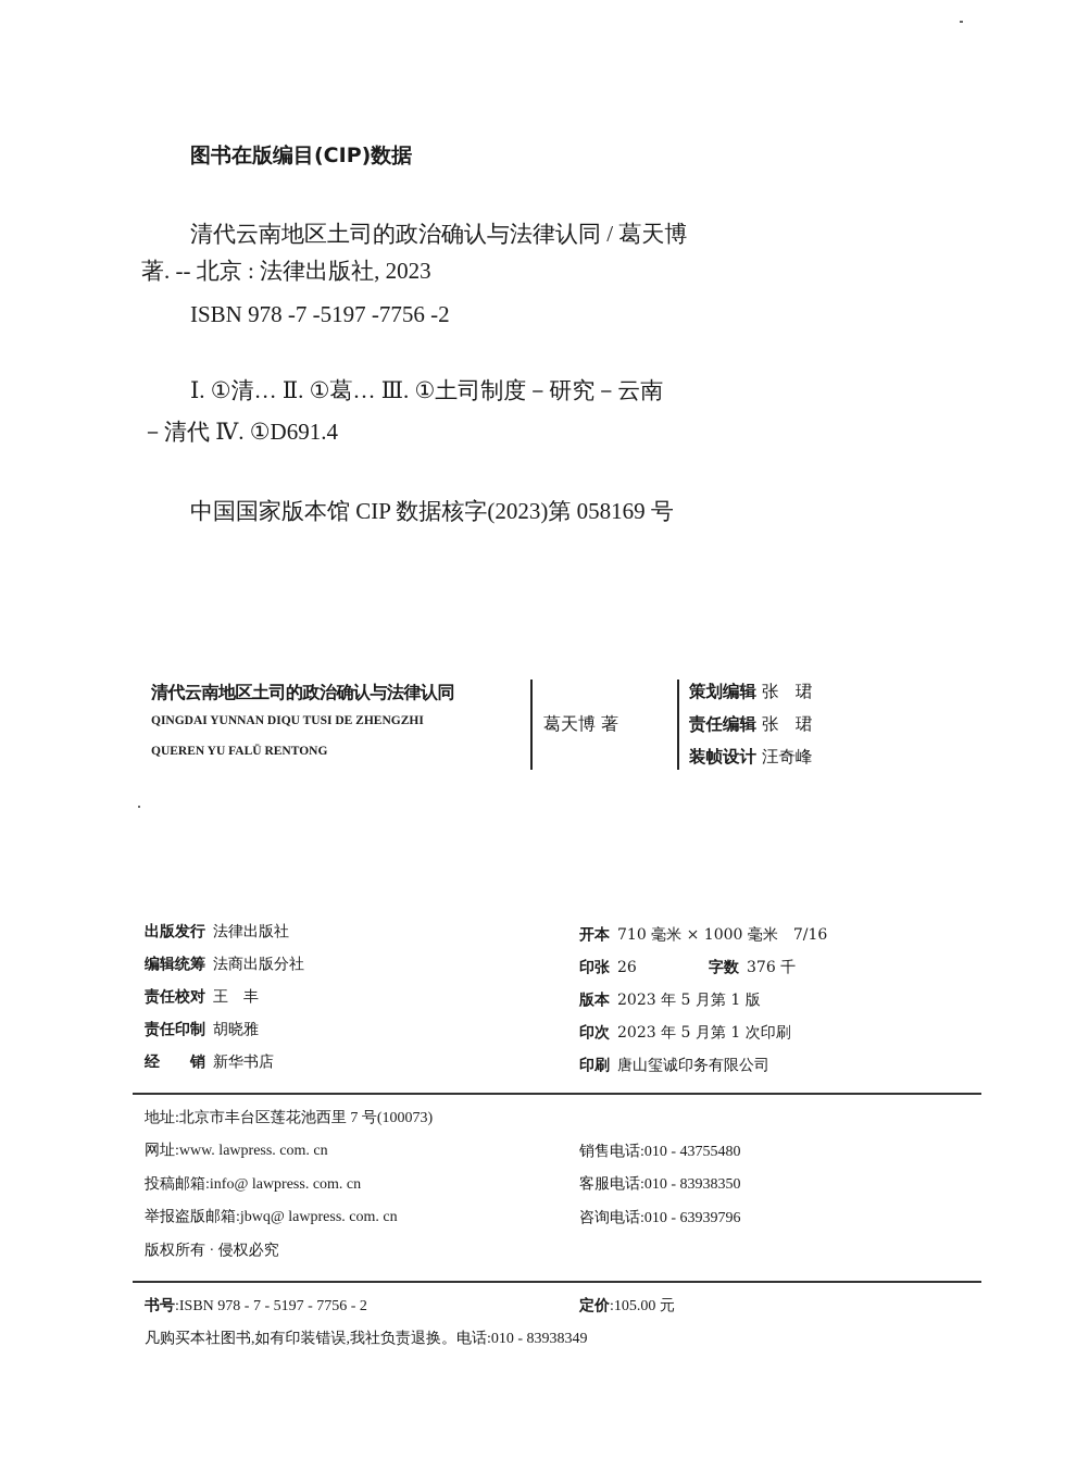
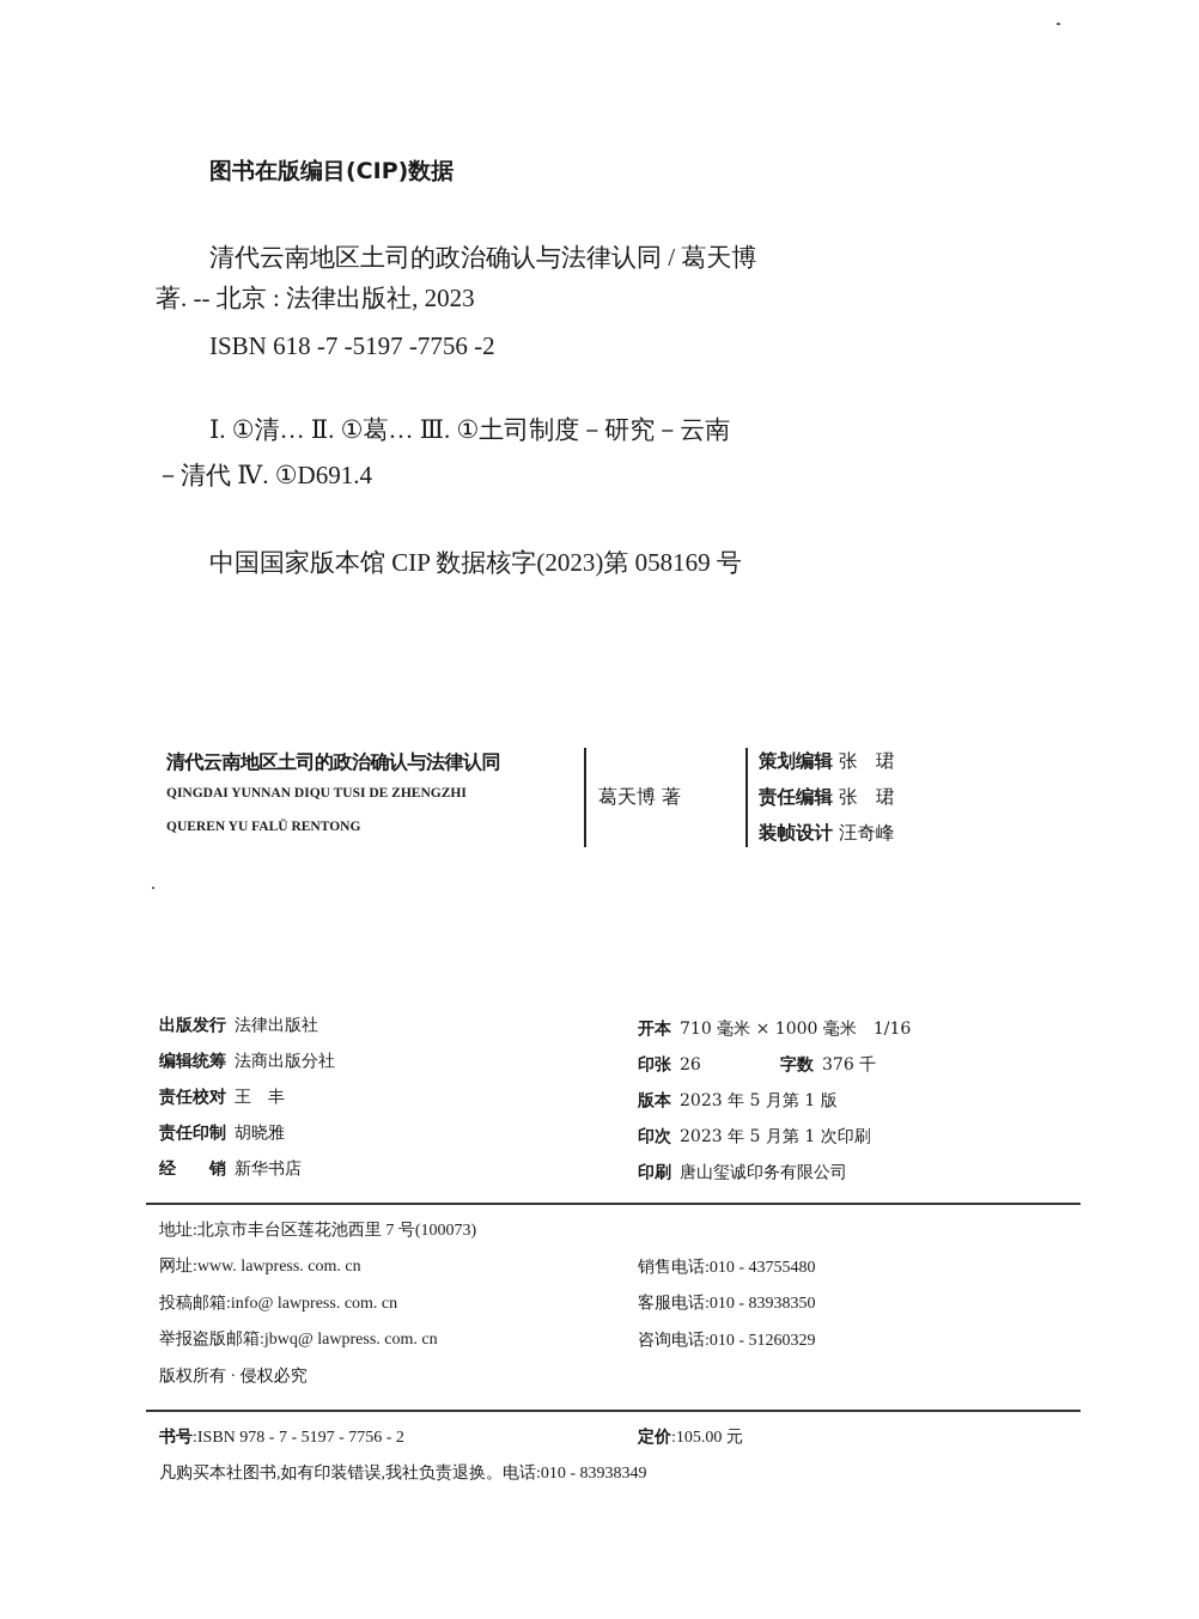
  图书在版编目(CIP)数据
  清代云南地区土司的政治确认与法律认同 / 葛天博
  著. -- 北京 : 法律出版社, 2023
- ISBN 978 -7 -5197 -7756 -2
+ ISBN 618 -7 -5197 -7756 -2
  Ⅰ. ①清… Ⅱ. ①葛… Ⅲ. ①土司制度－研究－云南
  －清代 Ⅳ. ①D691.4
  中国国家版本馆 CIP 数据核字(2023)第 058169 号
  清代云南地区土司的政治确认与法律认同
  QINGDAI YUNNAN DIQU TUSI DE ZHENGZHI
  QUEREN YU FALŪ RENTONG
  葛天博 著
  策划编辑 张 珺
  责任编辑 张 珺
  装帧设计 汪奇峰
  出版发行 法律出版社
  编辑统筹 法商出版分社
  责任校对 王 丰
  责任印制 胡晓雅
  经 销 新华书店
- 开本 710 毫米 × 1000 毫米 7/16
+ 开本 710 毫米 × 1000 毫米 1/16
  印张 26
  字数 376 千
  版本 2023 年 5 月第 1 版
  印次 2023 年 5 月第 1 次印刷
  印刷 唐山玺诚印务有限公司
  地址:北京市丰台区莲花池西里 7 号(100073)
  网址:www. lawpress. com. cn
  投稿邮箱:info@ lawpress. com. cn
  举报盗版邮箱:jbwq@ lawpress. com. cn
  版权所有 · 侵权必究
  销售电话:010 - 43755480
  客服电话:010 - 83938350
- 咨询电话:010 - 63939796
+ 咨询电话:010 - 51260329
  书号:ISBN 978 - 7 - 5197 - 7756 - 2
  定价:105.00 元
  凡购买本社图书,如有印装错误,我社负责退换。电话:010 - 83938349
